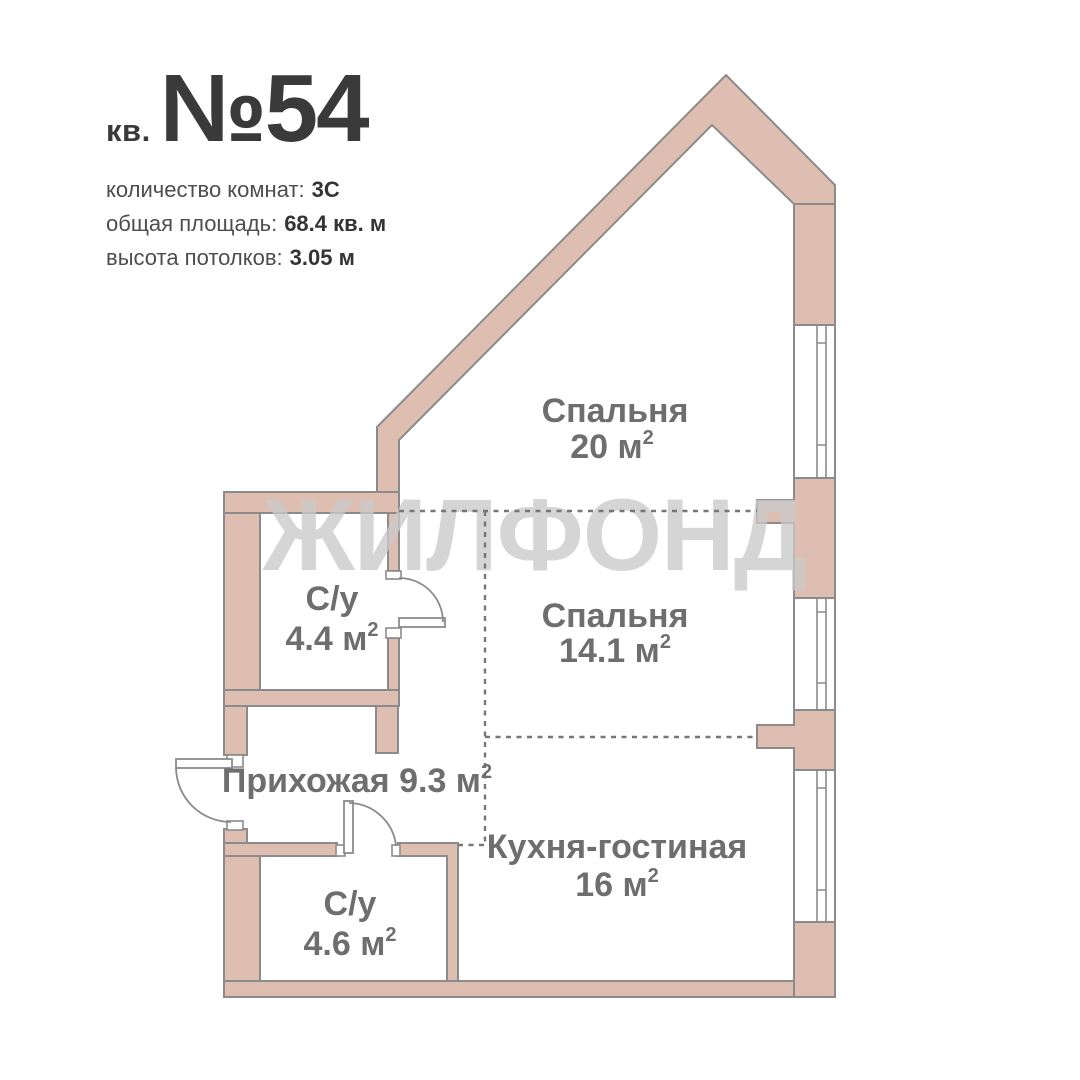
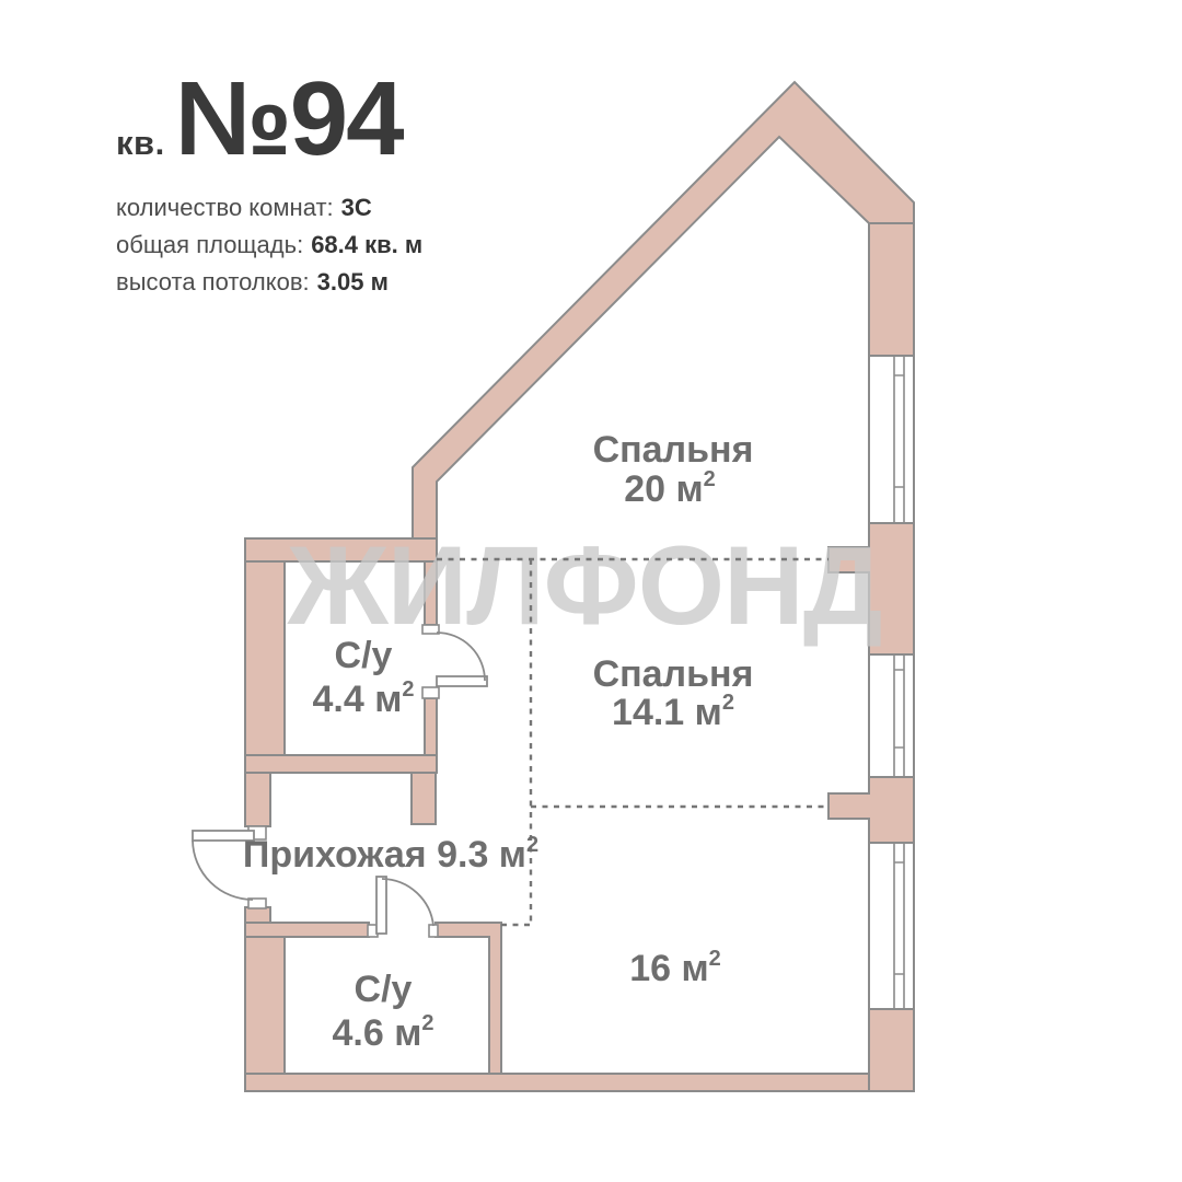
  кв.
- №54
+ №94
  количество комнат:
  3С
  общая площадь:
  68.4 кв. м
  высота потолков:
  3.05 м
  ЖИЛФОНД
  Спальня
  20 м2
  Спальня
  14.1 м2
- Кухня-гостиная
  16 м2
  С/у
  4.4 м2
  С/у
  4.6 м2
  Прихожая 9.3 м2
